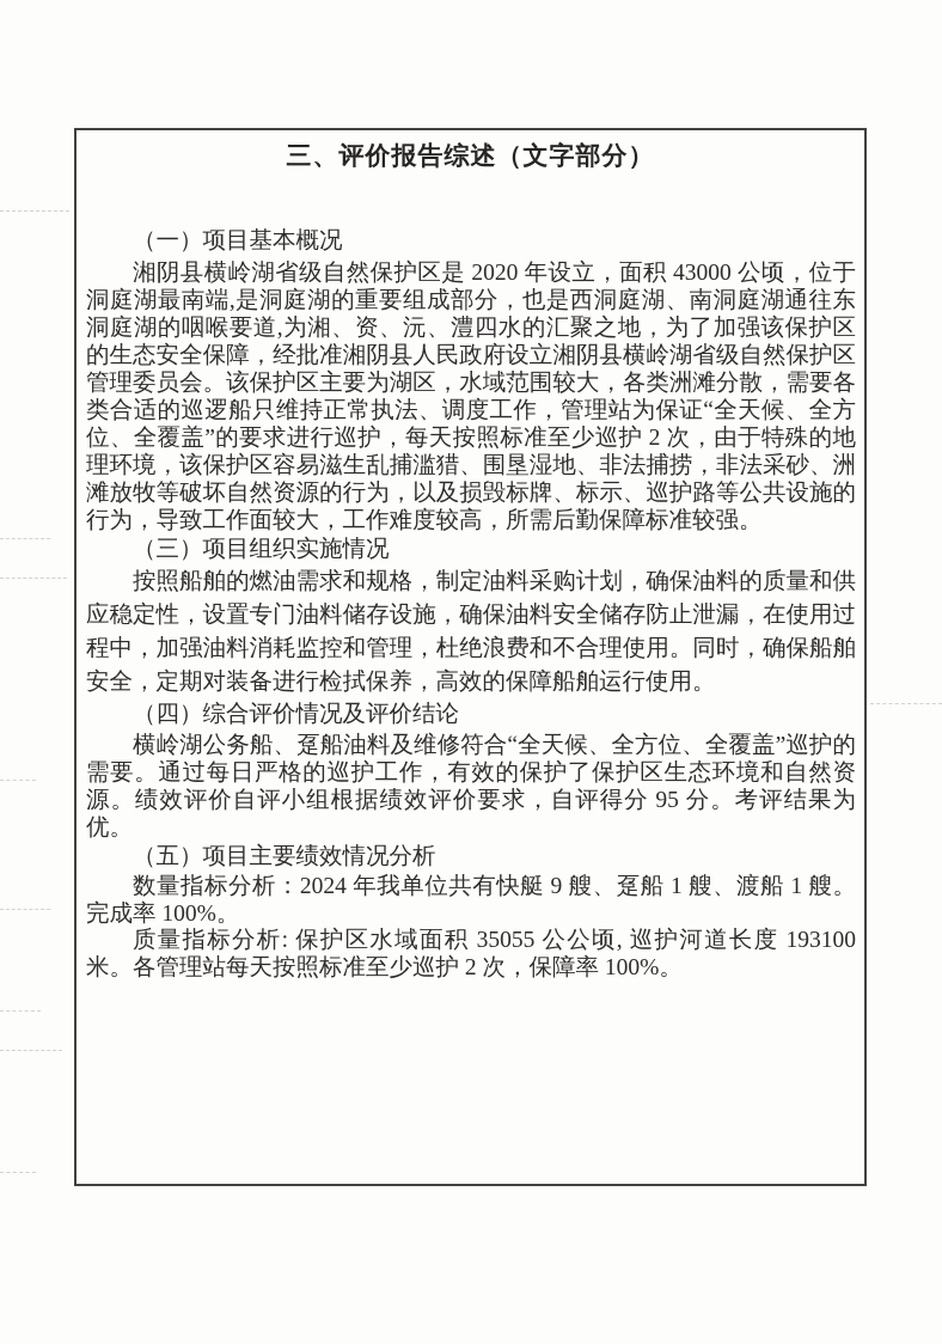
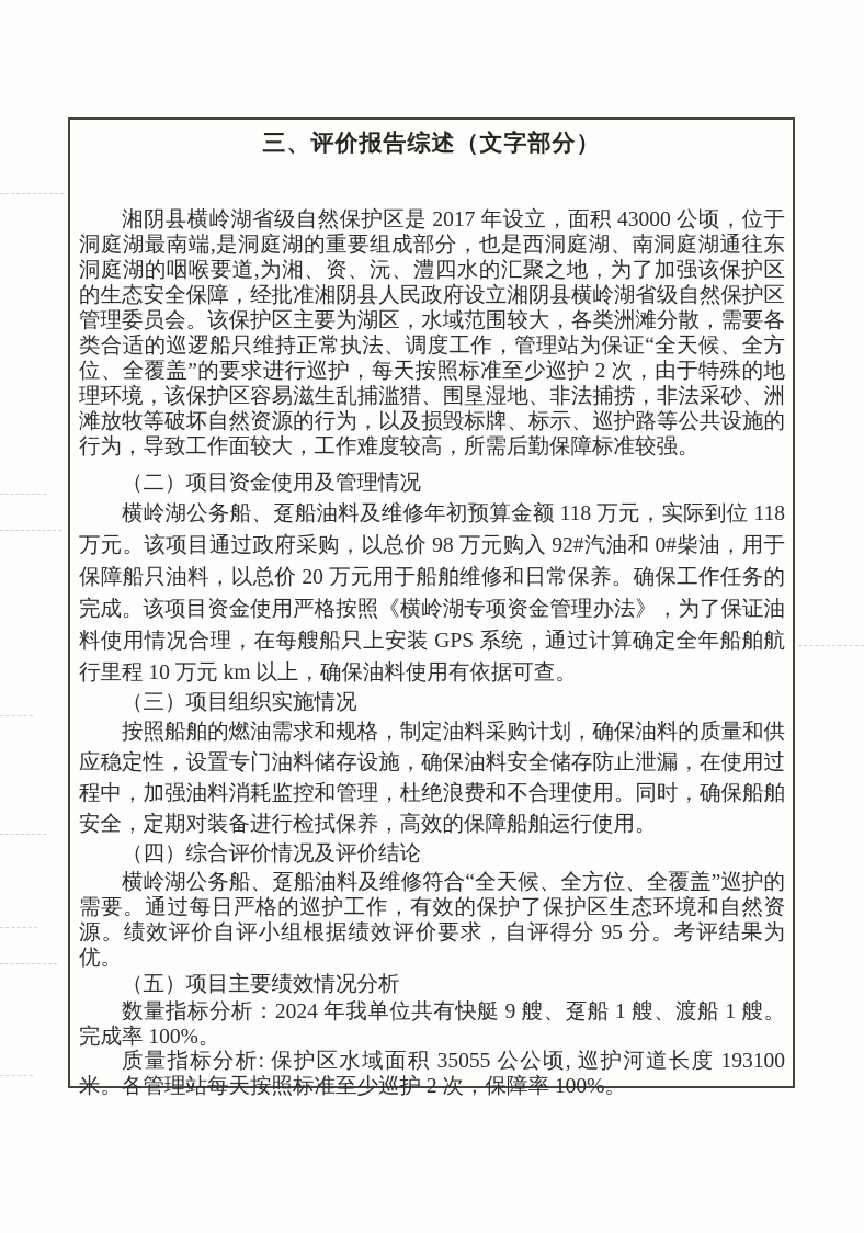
  三、评价报告综述（文字部分）
- （一）项目基本概况
- 湘阴县横岭湖省级自然保护区是 2020 年设立，面积 43000 公顷，位于洞庭湖最南端,是洞庭湖的重要组成部分，也是西洞庭湖、南洞庭湖通往东洞庭湖的咽喉要道,为湘、资、沅、澧四水的汇聚之地，为了加强该保护区的生态安全保障，经批准湘阴县人民政府设立湘阴县横岭湖省级自然保护区管理委员会。该保护区主要为湖区，水域范围较大，各类洲滩分散，需要各类合适的巡逻船只维持正常执法、调度工作，管理站为保证“全天候、全方位、全覆盖”的要求进行巡护，每天按照标准至少巡护 2 次，由于特殊的地理环境，该保护区容易滋生乱捕滥猎、围垦湿地、非法捕捞，非法采砂、洲滩放牧等破坏自然资源的行为，以及损毁标牌、标示、巡护路等公共设施的行为，导致工作面较大，工作难度较高，所需后勤保障标准较强。
+ 湘阴县横岭湖省级自然保护区是 2017 年设立，面积 43000 公顷，位于洞庭湖最南端,是洞庭湖的重要组成部分，也是西洞庭湖、南洞庭湖通往东洞庭湖的咽喉要道,为湘、资、沅、澧四水的汇聚之地，为了加强该保护区的生态安全保障，经批准湘阴县人民政府设立湘阴县横岭湖省级自然保护区管理委员会。该保护区主要为湖区，水域范围较大，各类洲滩分散，需要各类合适的巡逻船只维持正常执法、调度工作，管理站为保证“全天候、全方位、全覆盖”的要求进行巡护，每天按照标准至少巡护 2 次，由于特殊的地理环境，该保护区容易滋生乱捕滥猎、围垦湿地、非法捕捞，非法采砂、洲滩放牧等破坏自然资源的行为，以及损毁标牌、标示、巡护路等公共设施的行为，导致工作面较大，工作难度较高，所需后勤保障标准较强。
+ （二）项目资金使用及管理情况
+ 横岭湖公务船、趸船油料及维修年初预算金额 118 万元，实际到位 118 万元。该项目通过政府采购，以总价 98 万元购入 92#汽油和 0#柴油，用于保障船只油料，以总价 20 万元用于船舶维修和日常保养。确保工作任务的完成。该项目资金使用严格按照《横岭湖专项资金管理办法》，为了保证油料使用情况合理，在每艘船只上安装 GPS 系统，通过计算确定全年船舶航行里程 10 万元 km 以上，确保油料使用有依据可查。
  （三）项目组织实施情况
  按照船舶的燃油需求和规格，制定油料采购计划，确保油料的质量和供应稳定性，设置专门油料储存设施，确保油料安全储存防止泄漏，在使用过程中，加强油料消耗监控和管理，杜绝浪费和不合理使用。同时，确保船舶安全，定期对装备进行检拭保养，高效的保障船舶运行使用。
  （四）综合评价情况及评价结论
  横岭湖公务船、趸船油料及维修符合“全天候、全方位、全覆盖”巡护的需要。通过每日严格的巡护工作，有效的保护了保护区生态环境和自然资源。绩效评价自评小组根据绩效评价要求，自评得分 95 分。考评结果为优。
  （五）项目主要绩效情况分析
  数量指标分析：2024 年我单位共有快艇 9 艘、趸船 1 艘、渡船 1 艘。完成率 100%。
  质量指标分析: 保护区水域面积 35055 公公顷, 巡护河道长度 193100 米。各管理站每天按照标准至少巡护 2 次，保障率 100%。
